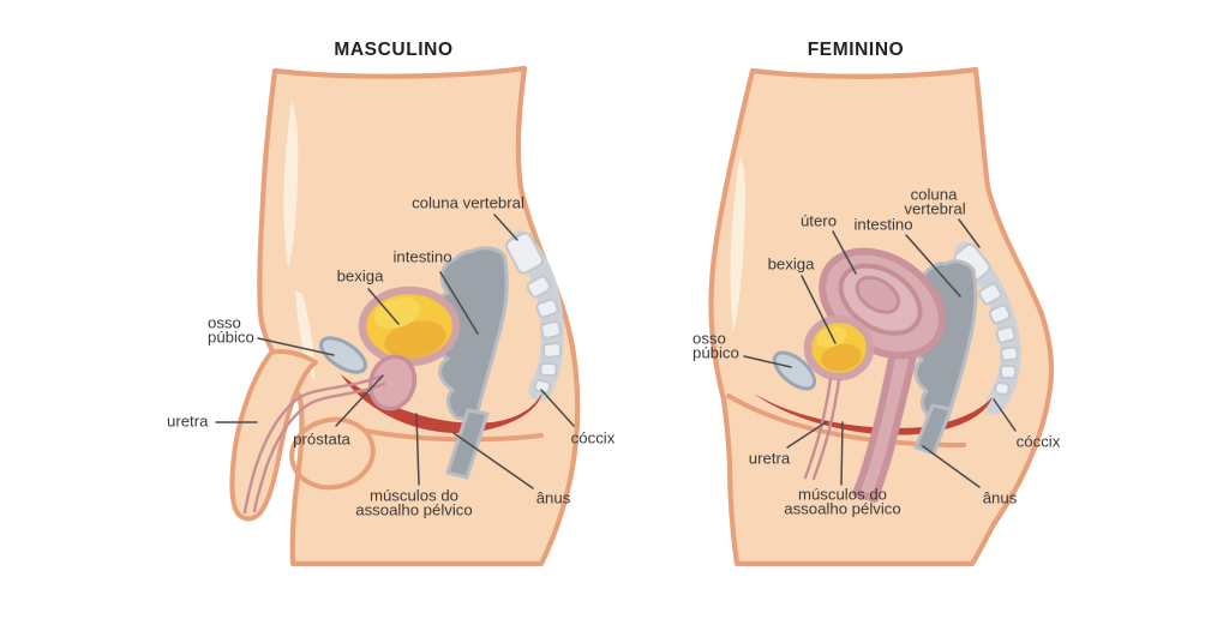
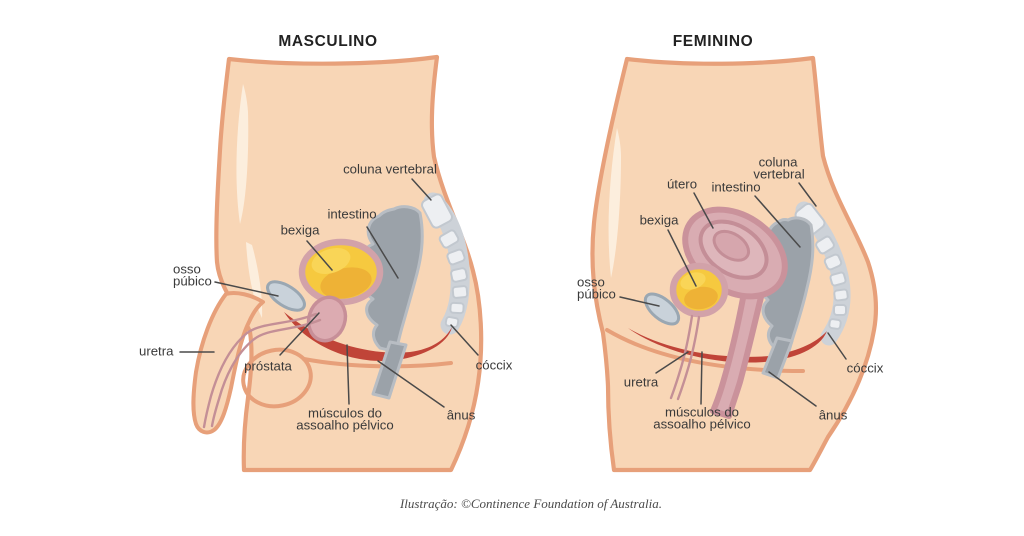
  MASCULINO
  coluna vertebral
  intestino
  bexiga
  osso
  púbico
  uretra
  próstata
  músculos do
  assoalho pélvico
  ânus
  cóccix
  FEMININO
  coluna
  vertebral
  útero
  intestino
  bexiga
  osso
  púbico
  uretra
  músculos do
  assoalho pélvico
  ânus
  cóccix
+ Ilustração: ©Continence Foundation of Australia.
